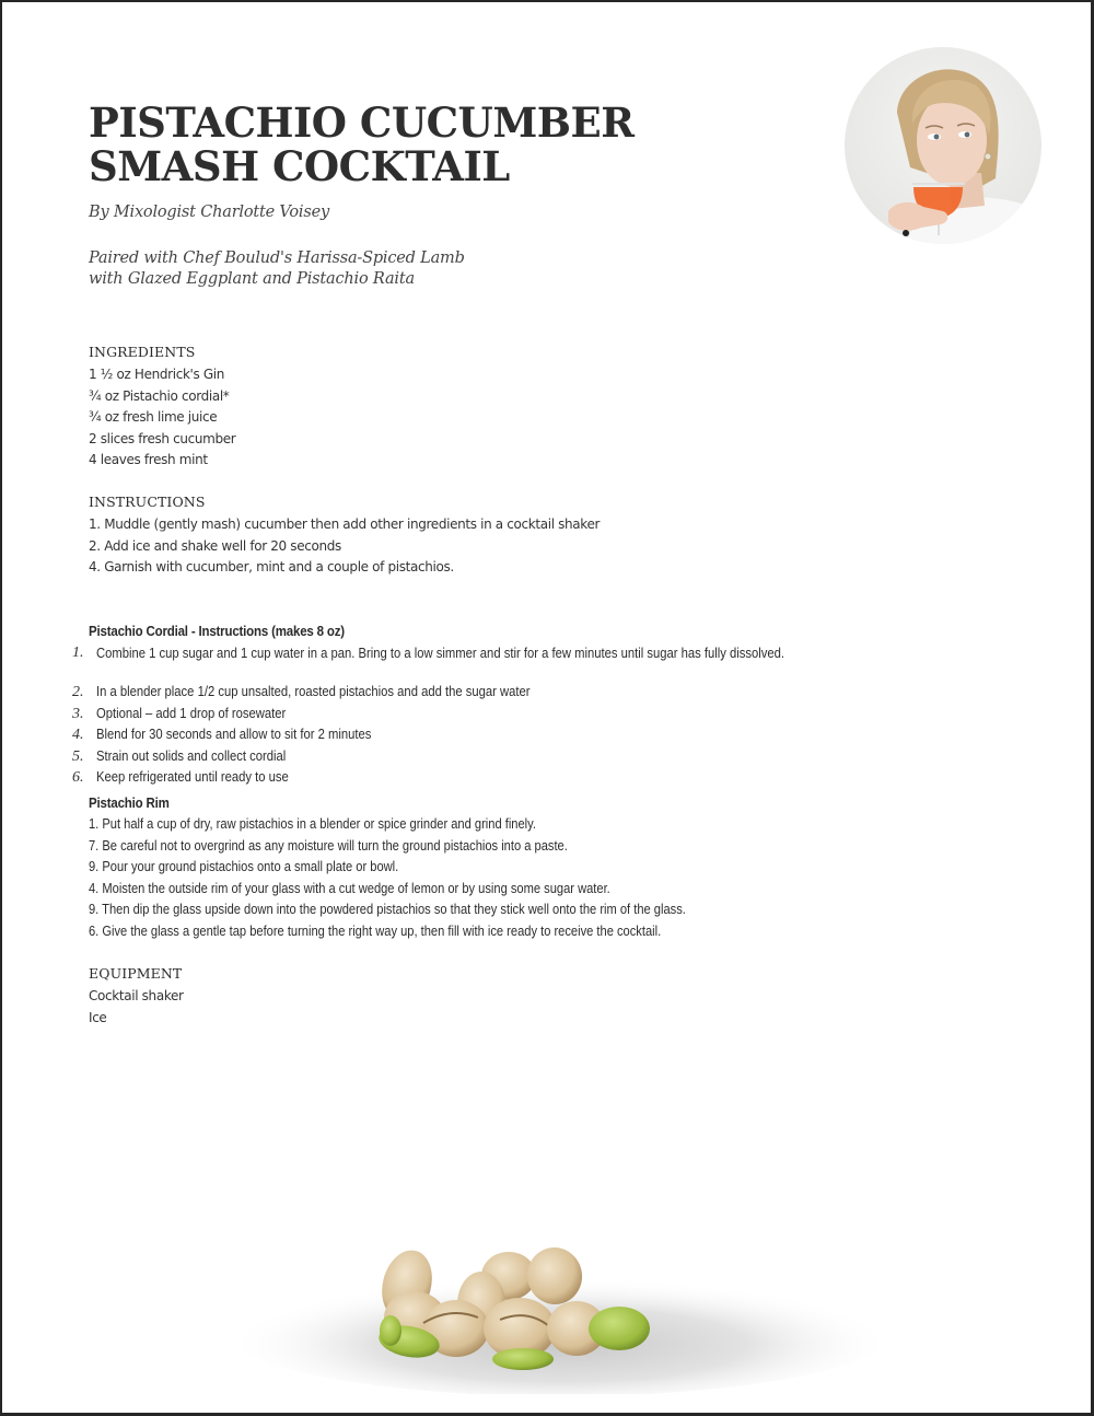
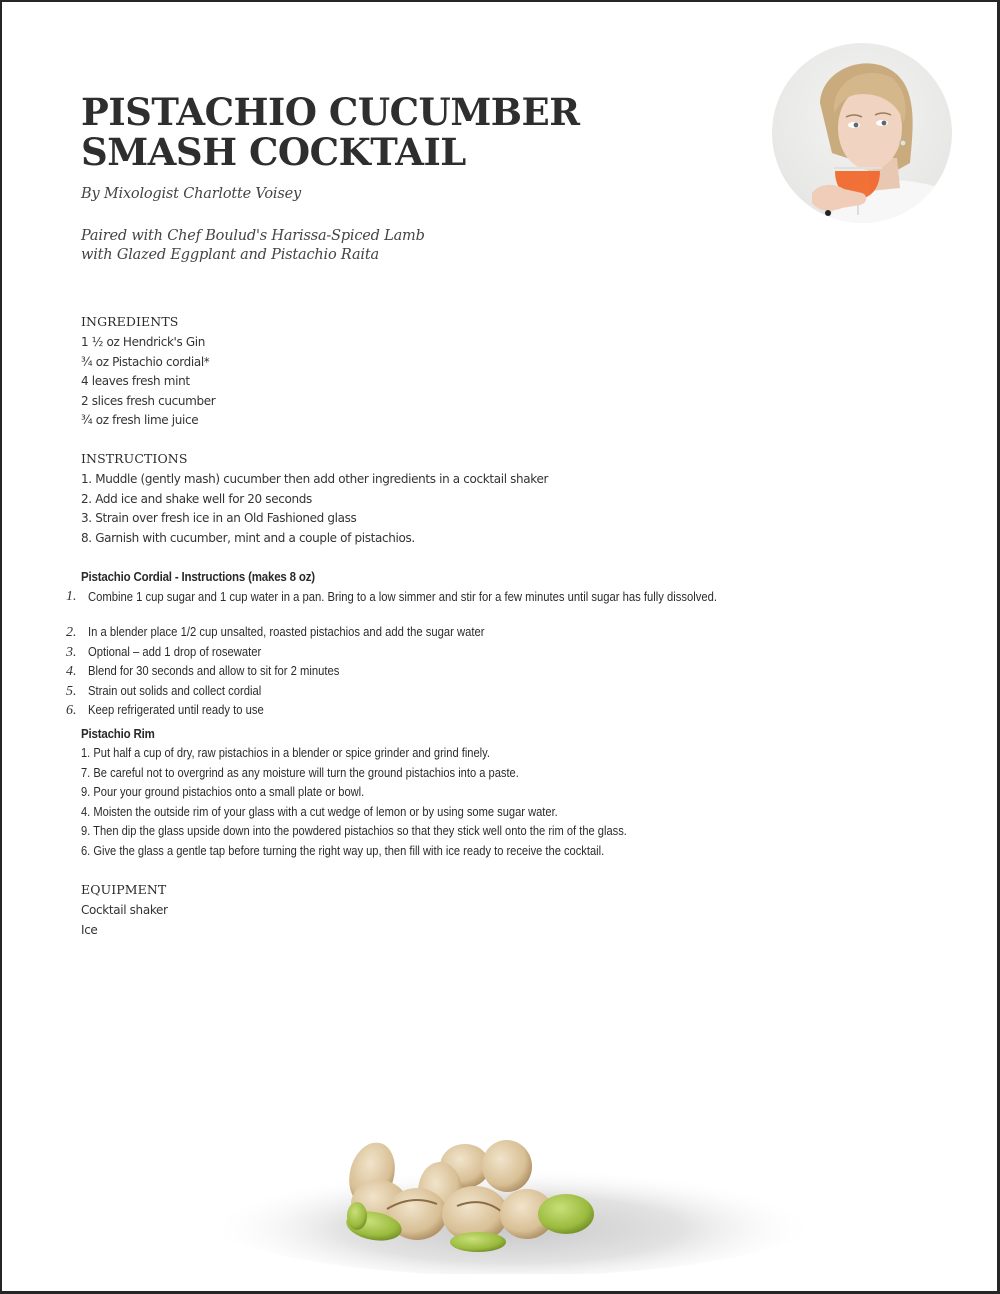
  PISTACHIO CUCUMBER
  SMASH COCKTAIL
  By Mixologist Charlotte Voisey
  Paired with Chef Boulud's Harissa-Spiced Lamb
  with Glazed Eggplant and Pistachio Raita
  INGREDIENTS
  1 ½ oz Hendrick's Gin
  ¾ oz Pistachio cordial*
- ¾ oz fresh lime juice
+ 4 leaves fresh mint
  2 slices fresh cucumber
- 4 leaves fresh mint
+ ¾ oz fresh lime juice
  INSTRUCTIONS
  1. Muddle (gently mash) cucumber then add other ingredients in a cocktail shaker
  2. Add ice and shake well for 20 seconds
+ 3. Strain over fresh ice in an Old Fashioned glass
- 4. Garnish with cucumber, mint and a couple of pistachios.
+ 8. Garnish with cucumber, mint and a couple of pistachios.
  Pistachio Cordial - Instructions (makes 8 oz)
  1.
  Combine 1 cup sugar and 1 cup water in a pan. Bring to a low simmer and stir for a few minutes until sugar has fully dissolved.
  2.
  In a blender place 1/2 cup unsalted, roasted pistachios and add the sugar water
  3.
  Optional – add 1 drop of rosewater
  4.
  Blend for 30 seconds and allow to sit for 2 minutes
  5.
  Strain out solids and collect cordial
  6.
  Keep refrigerated until ready to use
  Pistachio Rim
  1. Put half a cup of dry, raw pistachios in a blender or spice grinder and grind finely.
  7. Be careful not to overgrind as any moisture will turn the ground pistachios into a paste.
  9. Pour your ground pistachios onto a small plate or bowl.
  4. Moisten the outside rim of your glass with a cut wedge of lemon or by using some sugar water.
  9. Then dip the glass upside down into the powdered pistachios so that they stick well onto the rim of the glass.
  6. Give the glass a gentle tap before turning the right way up, then fill with ice ready to receive the cocktail.
  EQUIPMENT
  Cocktail shaker
  Ice
